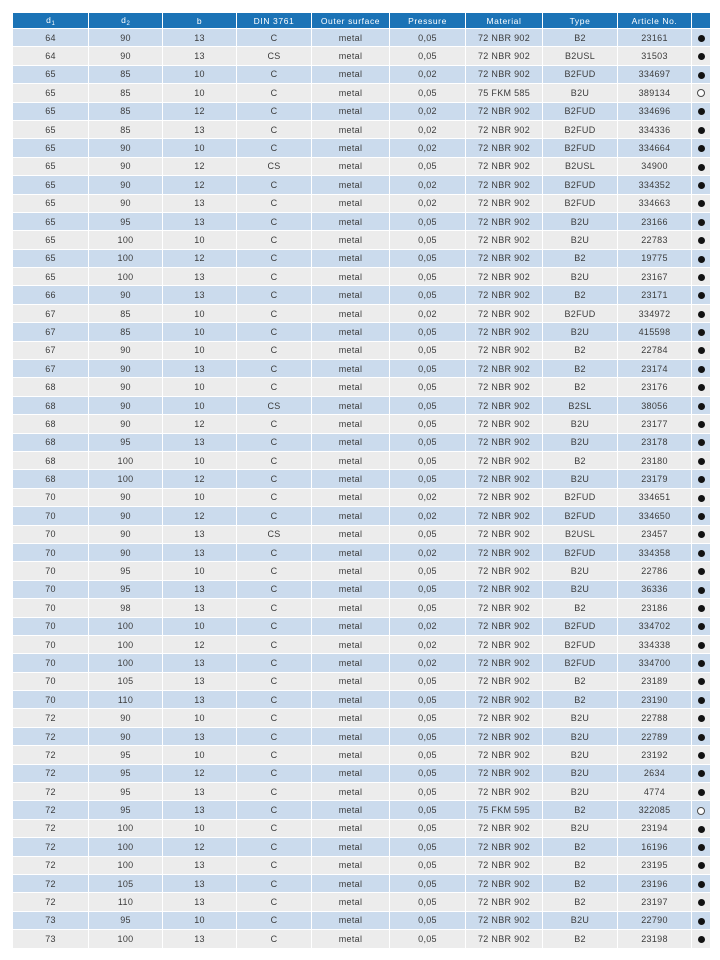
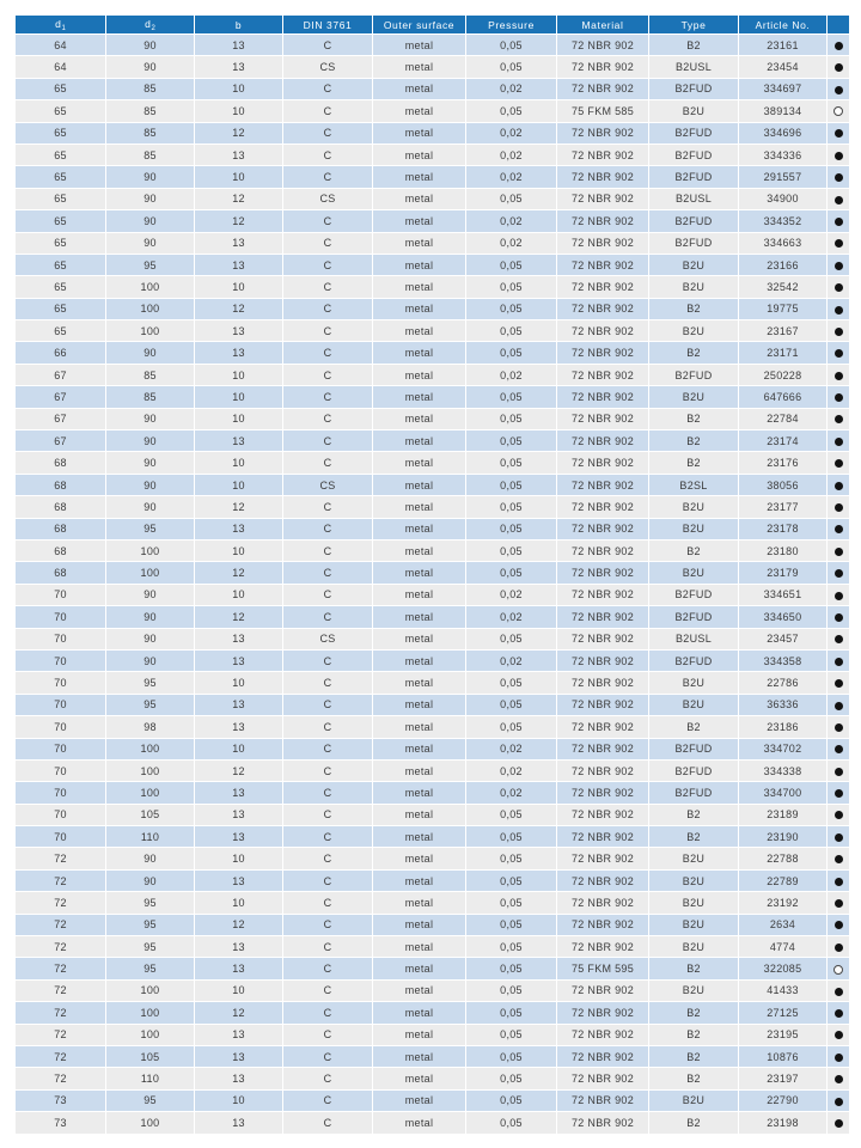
  d	d	b	DIN 3761	Outer surface	Pressure	Material	Type	Article No.
  64	90	13	C	metal	0,05	72 NBR 902	B2	23161
- 64	90	13	CS	metal	0,05	72 NBR 902	B2USL	31503
+ 64	90	13	CS	metal	0,05	72 NBR 902	B2USL	23454
  65	85	10	C	metal	0,02	72 NBR 902	B2FUD	334697
  65	85	10	C	metal	0,05	75 FKM 585	B2U	389134
  65	85	12	C	metal	0,02	72 NBR 902	B2FUD	334696
  65	85	13	C	metal	0,02	72 NBR 902	B2FUD	334336
- 65	90	10	C	metal	0,02	72 NBR 902	B2FUD	334664
+ 65	90	10	C	metal	0,02	72 NBR 902	B2FUD	291557
  65	90	12	CS	metal	0,05	72 NBR 902	B2USL	34900
  65	90	12	C	metal	0,02	72 NBR 902	B2FUD	334352
  65	90	13	C	metal	0,02	72 NBR 902	B2FUD	334663
  65	95	13	C	metal	0,05	72 NBR 902	B2U	23166
- 65	100	10	C	metal	0,05	72 NBR 902	B2U	22783
+ 65	100	10	C	metal	0,05	72 NBR 902	B2U	32542
  65	100	12	C	metal	0,05	72 NBR 902	B2	19775
  65	100	13	C	metal	0,05	72 NBR 902	B2U	23167
  66	90	13	C	metal	0,05	72 NBR 902	B2	23171
- 67	85	10	C	metal	0,02	72 NBR 902	B2FUD	334972
+ 67	85	10	C	metal	0,02	72 NBR 902	B2FUD	250228
- 67	85	10	C	metal	0,05	72 NBR 902	B2U	415598
+ 67	85	10	C	metal	0,05	72 NBR 902	B2U	647666
  67	90	10	C	metal	0,05	72 NBR 902	B2	22784
  67	90	13	C	metal	0,05	72 NBR 902	B2	23174
  68	90	10	C	metal	0,05	72 NBR 902	B2	23176
  68	90	10	CS	metal	0,05	72 NBR 902	B2SL	38056
  68	90	12	C	metal	0,05	72 NBR 902	B2U	23177
  68	95	13	C	metal	0,05	72 NBR 902	B2U	23178
  68	100	10	C	metal	0,05	72 NBR 902	B2	23180
  68	100	12	C	metal	0,05	72 NBR 902	B2U	23179
  70	90	10	C	metal	0,02	72 NBR 902	B2FUD	334651
  70	90	12	C	metal	0,02	72 NBR 902	B2FUD	334650
  70	90	13	CS	metal	0,05	72 NBR 902	B2USL	23457
  70	90	13	C	metal	0,02	72 NBR 902	B2FUD	334358
  70	95	10	C	metal	0,05	72 NBR 902	B2U	22786
  70	95	13	C	metal	0,05	72 NBR 902	B2U	36336
  70	98	13	C	metal	0,05	72 NBR 902	B2	23186
  70	100	10	C	metal	0,02	72 NBR 902	B2FUD	334702
  70	100	12	C	metal	0,02	72 NBR 902	B2FUD	334338
  70	100	13	C	metal	0,02	72 NBR 902	B2FUD	334700
  70	105	13	C	metal	0,05	72 NBR 902	B2	23189
  70	110	13	C	metal	0,05	72 NBR 902	B2	23190
  72	90	10	C	metal	0,05	72 NBR 902	B2U	22788
  72	90	13	C	metal	0,05	72 NBR 902	B2U	22789
  72	95	10	C	metal	0,05	72 NBR 902	B2U	23192
  72	95	12	C	metal	0,05	72 NBR 902	B2U	2634
  72	95	13	C	metal	0,05	72 NBR 902	B2U	4774
  72	95	13	C	metal	0,05	75 FKM 595	B2	322085
- 72	100	10	C	metal	0,05	72 NBR 902	B2U	23194
+ 72	100	10	C	metal	0,05	72 NBR 902	B2U	41433
- 72	100	12	C	metal	0,05	72 NBR 902	B2	16196
+ 72	100	12	C	metal	0,05	72 NBR 902	B2	27125
  72	100	13	C	metal	0,05	72 NBR 902	B2	23195
- 72	105	13	C	metal	0,05	72 NBR 902	B2	23196
+ 72	105	13	C	metal	0,05	72 NBR 902	B2	10876
  72	110	13	C	metal	0,05	72 NBR 902	B2	23197
  73	95	10	C	metal	0,05	72 NBR 902	B2U	22790
  73	100	13	C	metal	0,05	72 NBR 902	B2	23198
